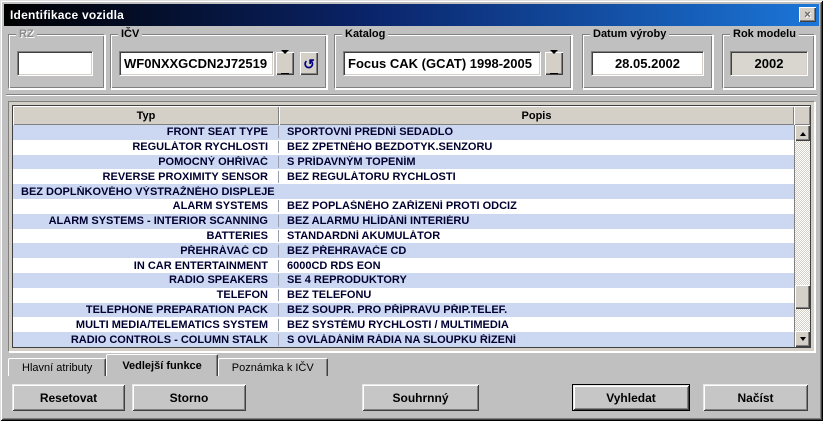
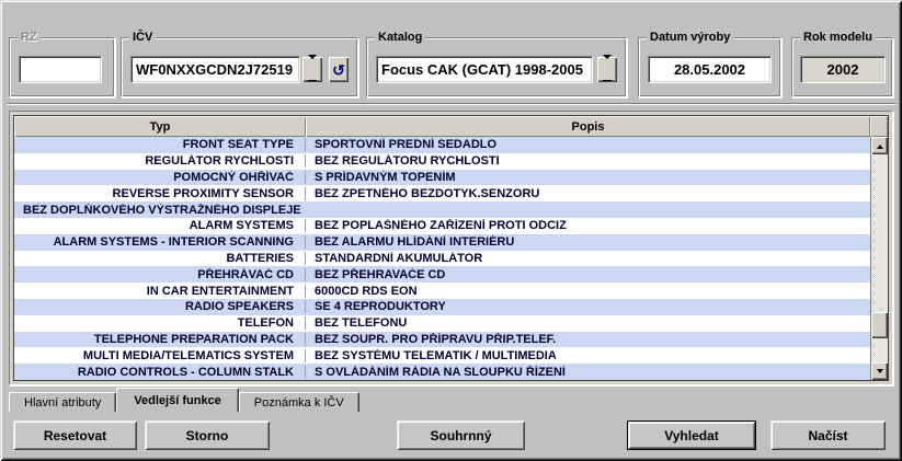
- Identifikace vozidla
- ×
  RZ
  IČV
  WF0NXXGCDN2J72519
  ↺
  Katalog
  Focus CAK (GCAT) 1998-2005
  Datum výroby
  28.05.2002
  Rok modelu
  2002
  Typ
  Popis
  FRONT SEAT TYPE
  SPORTOVNÍ PREDNÍ SEDADLO
  REGULÁTOR RYCHLOSTI
- BEZ ZPETNÉHO BEZDOTYK.SENZORU
+ BEZ REGULÁTORU RYCHLOSTI
  POMOCNÝ OHŘÍVAČ
  S PRÍDAVNÝM TOPENÍM
  REVERSE PROXIMITY SENSOR
- BEZ REGULÁTORU RYCHLOSTI
+ BEZ ZPETNÉHO BEZDOTYK.SENZORU
  BEZ DOPLŇKOVÉHO VÝSTRAŽNÉHO DISPLEJE
  ALARM SYSTEMS
  BEZ POPLAŠNÉHO ZAŘÍZENÍ PROTI ODCIZ
  ALARM SYSTEMS - INTERIOR SCANNING
  BEZ ALARMU HLÍDÁNÍ INTERIÉRU
  BATTERIES
  STANDARDNÍ AKUMULÁTOR
  PŘEHRÁVAČ CD
  BEZ PŘEHRAVAČE CD
  IN CAR ENTERTAINMENT
  6000CD RDS EON
  RADIO SPEAKERS
  SE 4 REPRODUKTORY
  TELEFON
  BEZ TELEFONU
  TELEPHONE PREPARATION PACK
  BEZ SOUPR. PRO PŘÍPRAVU PŘIP.TELEF.
  MULTI MEDIA/TELEMATICS SYSTEM
- BEZ SYSTÉMU RYCHLOSTI / MULTIMEDIA
+ BEZ SYSTÉMU TELEMATIK / MULTIMEDIA
  RADIO CONTROLS - COLUMN STALK
  S OVLÁDÁNÍM RÁDIA NA SLOUPKU ŘÍZENÍ
  Hlavní atributy
  Vedlejší funkce
  Poznámka k IČV
  Resetovat
  Storno
  Souhrnný
  Vyhledat
  Načíst
